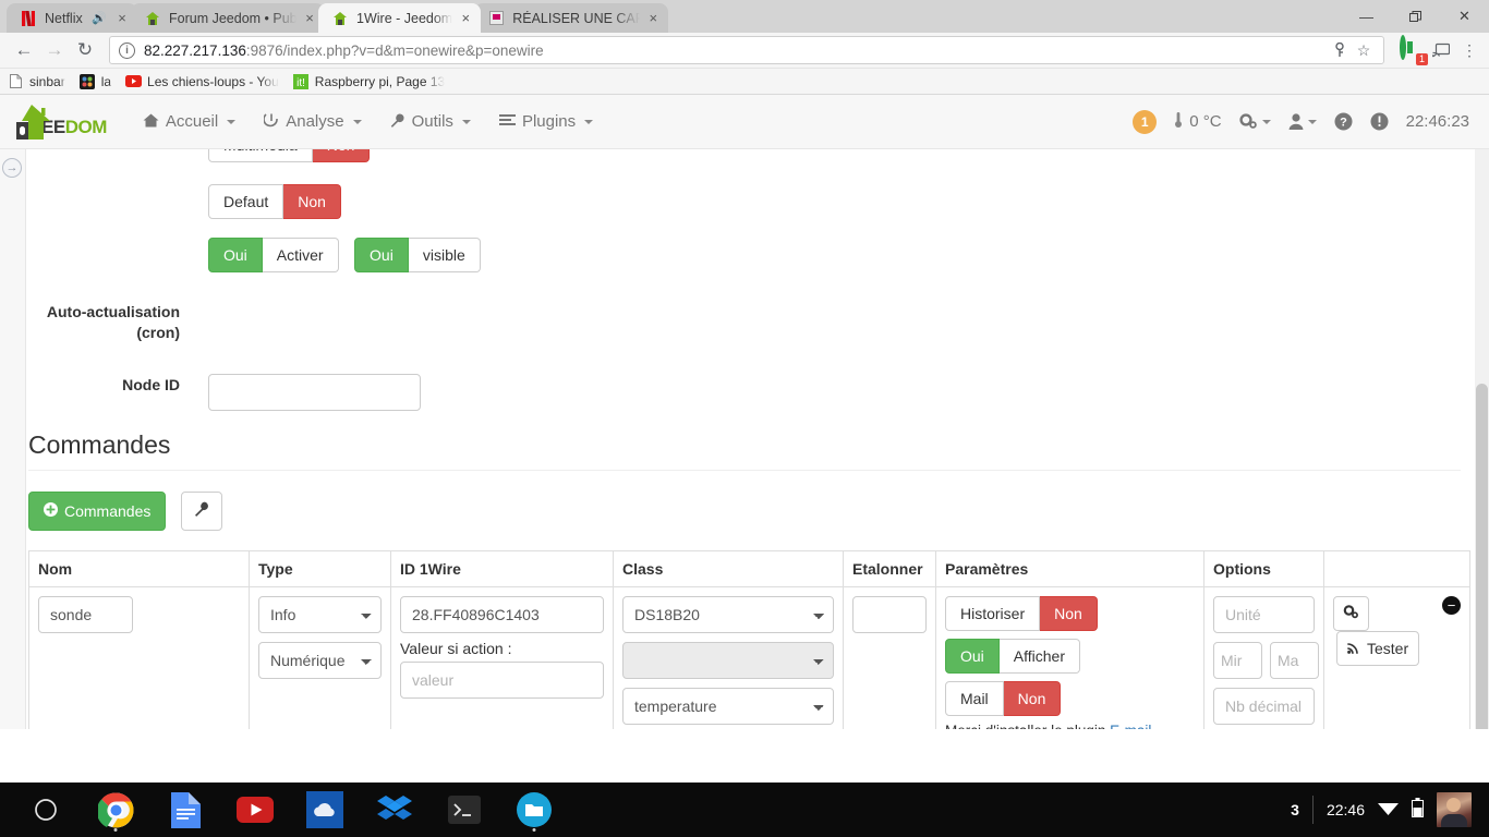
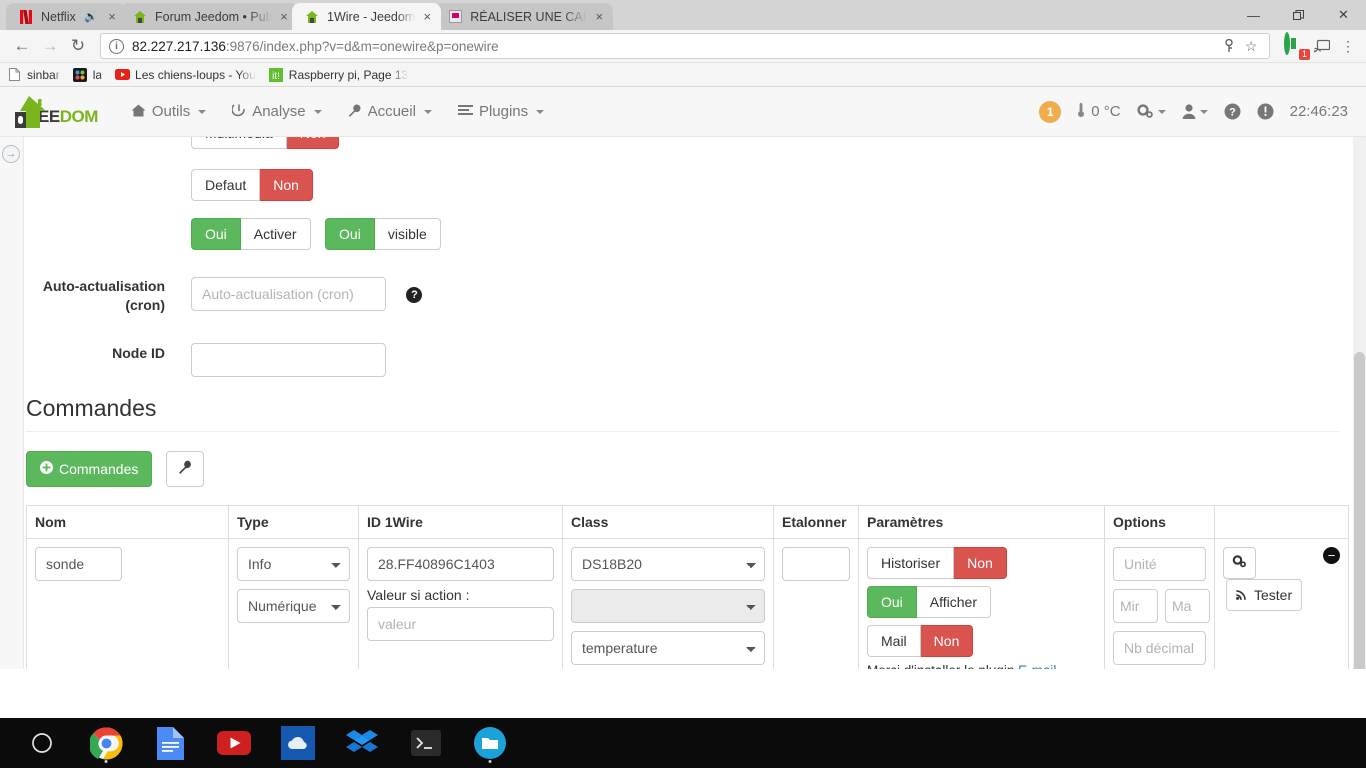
  Netflix
  🔊
  ×
  Forum Jeedom • Pub
  ×
  1Wire - Jeedom
  ×
  RÉALISER UNE CAP
  ×
  —
  ✕
  ←
  →
  ↻
  i
  82.227.217.136
  :9876/index.php?v=d&m=onewire&p=onewire
  ☆
  1
  ⋮
  sinbar
  la
  Les chiens-loups - You
  it!
  Raspberry pi, Page 13
  EEDOM
- Accueil
+ Outils
  Analyse
- Outils
+ Accueil
  Plugins
  1
  0 °C
  ?
  22:46:23
  →
  Defaut
  Non
  Oui
  Activer
  Oui
  visible
  Auto-actualisation (cron)
+ Auto-actualisation (cron) ?
  Node ID
  Commandes
  Commandes
  Nom	Type	ID 1Wire	Class	Etalonner	Paramètres	Options
  sonde	Info Numérique	28.FF40896C1403 Valeur si action : valeur	DS18B20 temperature		Historiser Non Oui Afficher Mail Non	Unité Mir Ma Nb décimal	− Tester
- 3
- 22:46
